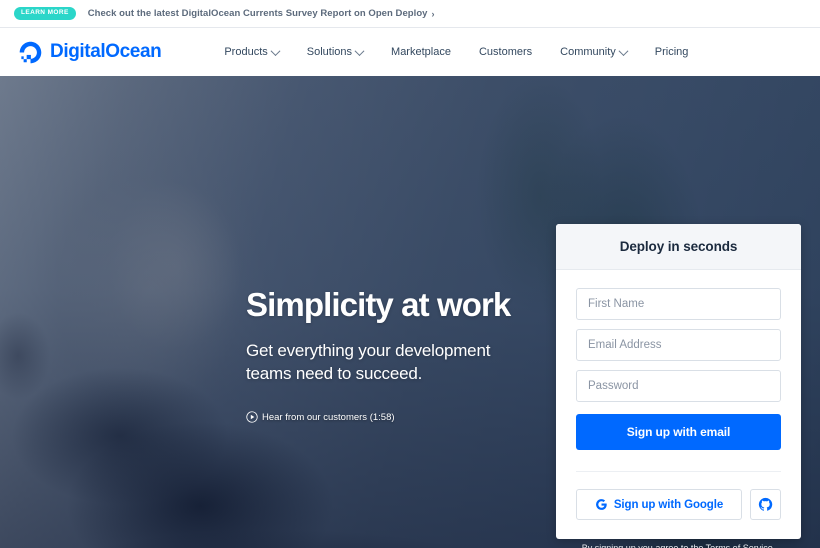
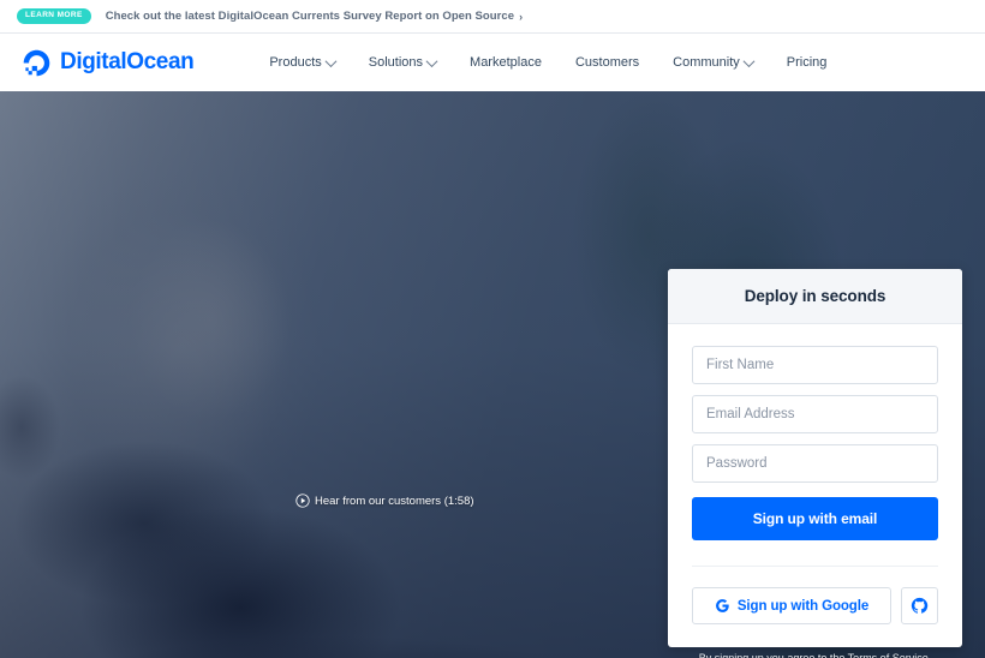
- Check out the latest DigitalOcean Currents Survey Report on Open Deploy
+ Check out the latest DigitalOcean Currents Survey Report on Open Source
  ›
  DigitalOcean
  Products
  Solutions
  Marketplace
  Customers
  Community
  Pricing
- Simplicity at work
- Get everything your development teams need to succeed.
  Hear from our customers (1:58)
  Deploy in seconds
  First Name Email Address Password Sign up with email
  Sign up with Google
